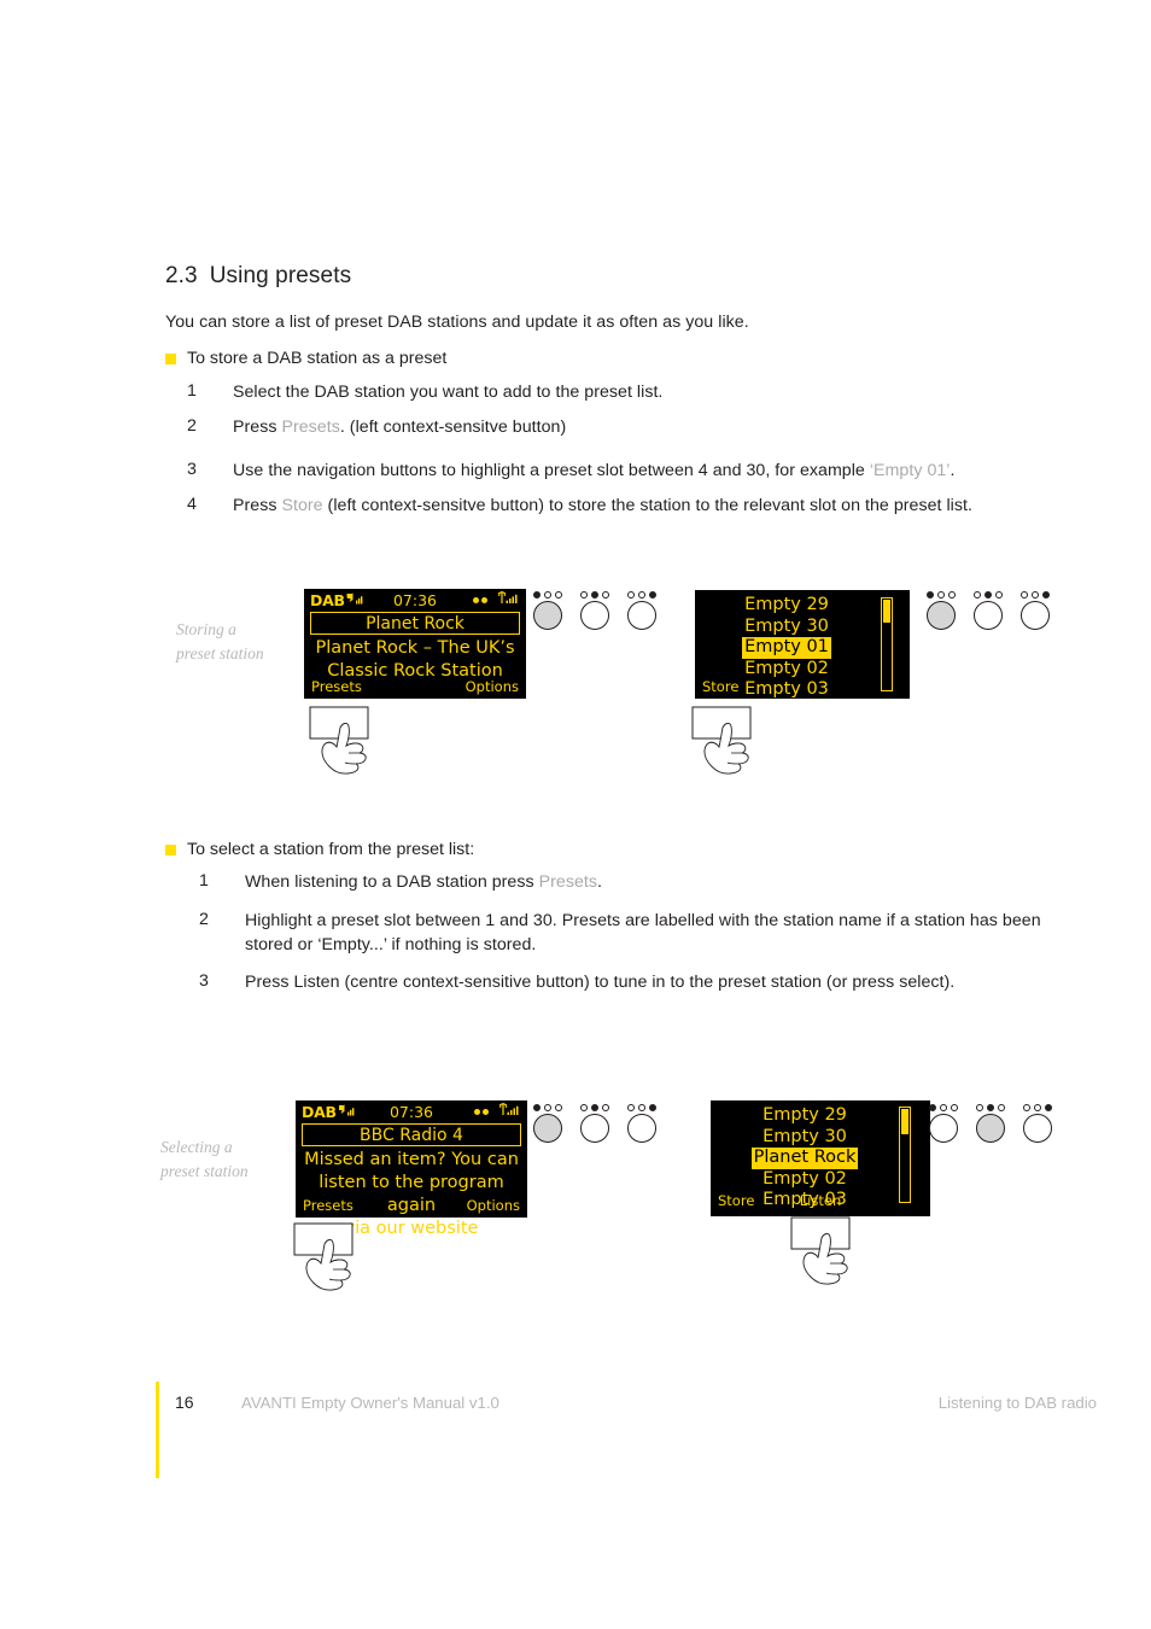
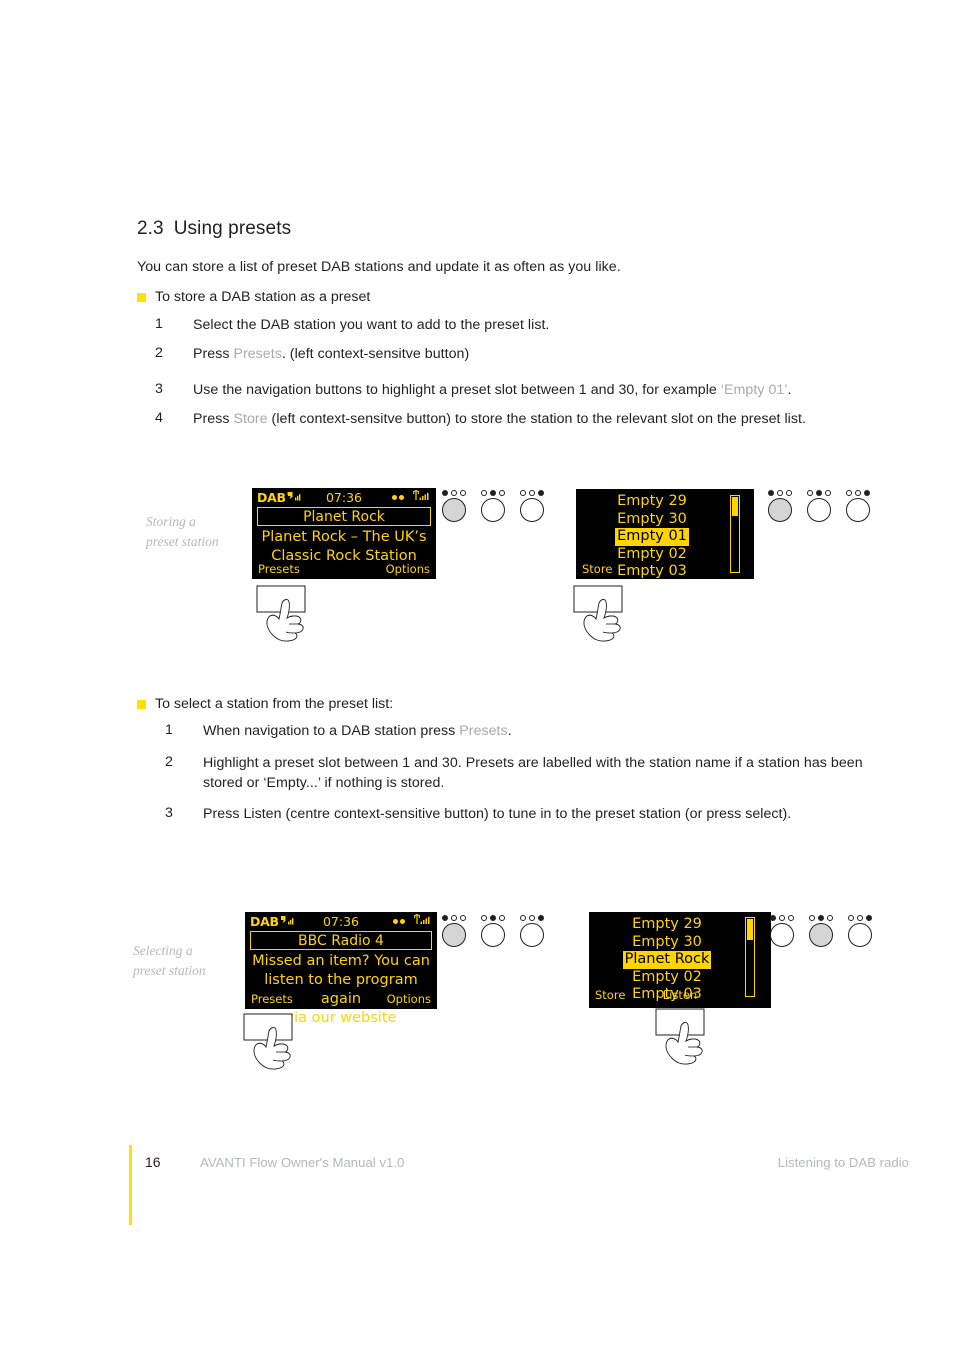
  2.3 Using presets
  You can store a list of preset DAB stations and update it as often as you like.
  To store a DAB station as a preset
  1
  Select the DAB station you want to add to the preset list.
  2
  Press Presets. (left context-sensitve button)
  3
- Use the navigation buttons to highlight a preset slot between 4 and 30, for example ‘Empty 01’.
+ Use the navigation buttons to highlight a preset slot between 1 and 30, for example ‘Empty 01’.
  4
  Press Store (left context-sensitve button) to store the station to the relevant slot on the preset list.
  Storing a
  preset station
  DAB
  07:36
  Planet Rock
  Planet Rock – The UK’s
  Classic Rock Station
  Presets
  Options
  Empty 29
  Empty 30
  Empty 01
  Empty 02
  Empty 03
  Store
  To select a station from the preset list:
  1
- When listening to a DAB station press Presets.
+ When navigation to a DAB station press Presets.
  2
  Highlight a preset slot between 1 and 30. Presets are labelled with the station name if a station has been stored or ‘Empty...’ if nothing is stored.
  3
  Press Listen (centre context-sensitive button) to tune in to the preset station (or press select).
  Selecting a
  preset station
  DAB
  07:36
  BBC Radio 4
  Missed an item? You can
  listen to the program again
  ia our website
  Presets
  Options
  Empty 29
  Empty 30
  Planet Rock
  Empty 02
  Empty 03
  Store
  Listen
  16
- AVANTI Empty Owner's Manual v1.0
+ AVANTI Flow Owner's Manual v1.0
  Listening to DAB radio
